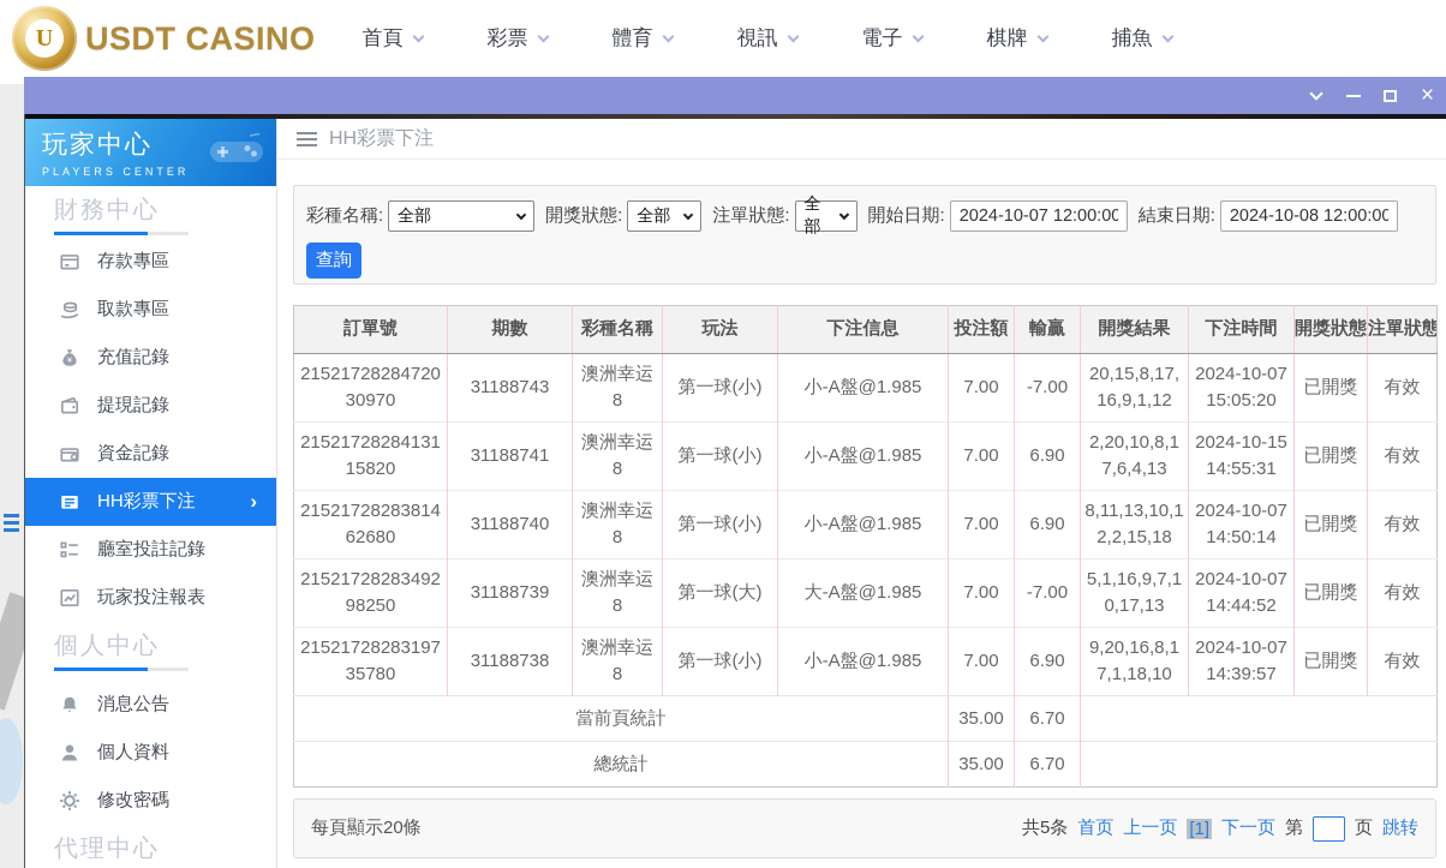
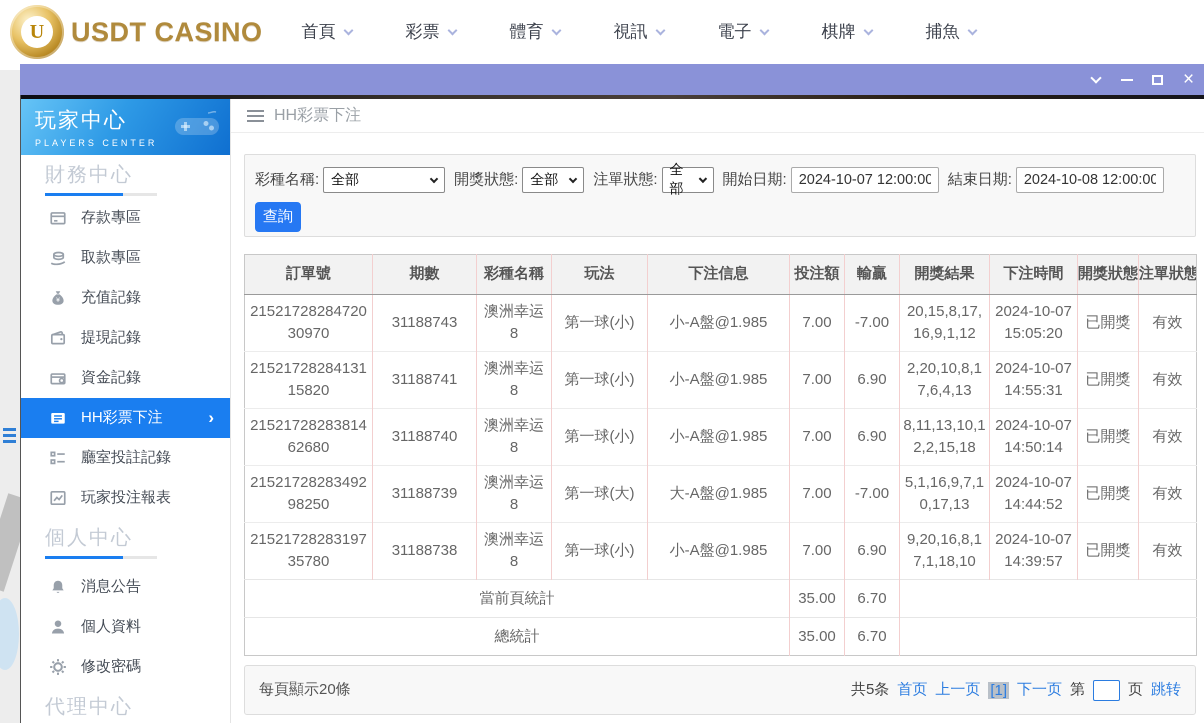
  U
  USDT CASINO
  首頁
  彩票
  體育
  視訊
  電子
  棋牌
  捕魚
  ×
  玩家中心
  PLAYERS CENTER
  財務中心
  存款專區
  取款專區
  充值記錄
  提現記錄
  資金記錄
  HH彩票下注
  ›
  廳室投註記錄
  玩家投注報表
  個人中心
  消息公告
  個人資料
  修改密碼
  代理中心
  HH彩票下注
  彩種名稱:
  全部
  開獎狀態:
  全部
  注單狀態:
  全部
  開始日期:
  2024-10-07 12:00:00
  結束日期:
  2024-10-08 12:00:00
  查詢
  訂單號	期數	彩種名稱	玩法	下注信息	投注額	輸贏	開獎結果	下注時間	開獎狀態	注單狀態
  2152172828472030970	31188743	澳洲幸运8	第一球(小)	小-A盤@1.985	7.00	-7.00	20,15,8,17,16,9,1,12	2024-10-07 15:05:20	已開獎	有效
- 2152172828413115820	31188741	澳洲幸运8	第一球(小)	小-A盤@1.985	7.00	6.90	2,20,10,8,17,6,4,13	2024-10-15 14:55:31	已開獎	有效
+ 2152172828413115820	31188741	澳洲幸运8	第一球(小)	小-A盤@1.985	7.00	6.90	2,20,10,8,17,6,4,13	2024-10-07 14:55:31	已開獎	有效
  2152172828381462680	31188740	澳洲幸运8	第一球(小)	小-A盤@1.985	7.00	6.90	8,11,13,10,12,2,15,18	2024-10-07 14:50:14	已開獎	有效
  2152172828349298250	31188739	澳洲幸运8	第一球(大)	大-A盤@1.985	7.00	-7.00	5,1,16,9,7,10,17,13	2024-10-07 14:44:52	已開獎	有效
  2152172828319735780	31188738	澳洲幸运8	第一球(小)	小-A盤@1.985	7.00	6.90	9,20,16,8,17,1,18,10	2024-10-07 14:39:57	已開獎	有效
  當前頁統計	35.00	6.70
  總統計	35.00	6.70
  每頁顯示20條
  共5条
  首页
  上一页
  [1]
  下一页
  第
  页
  跳转
